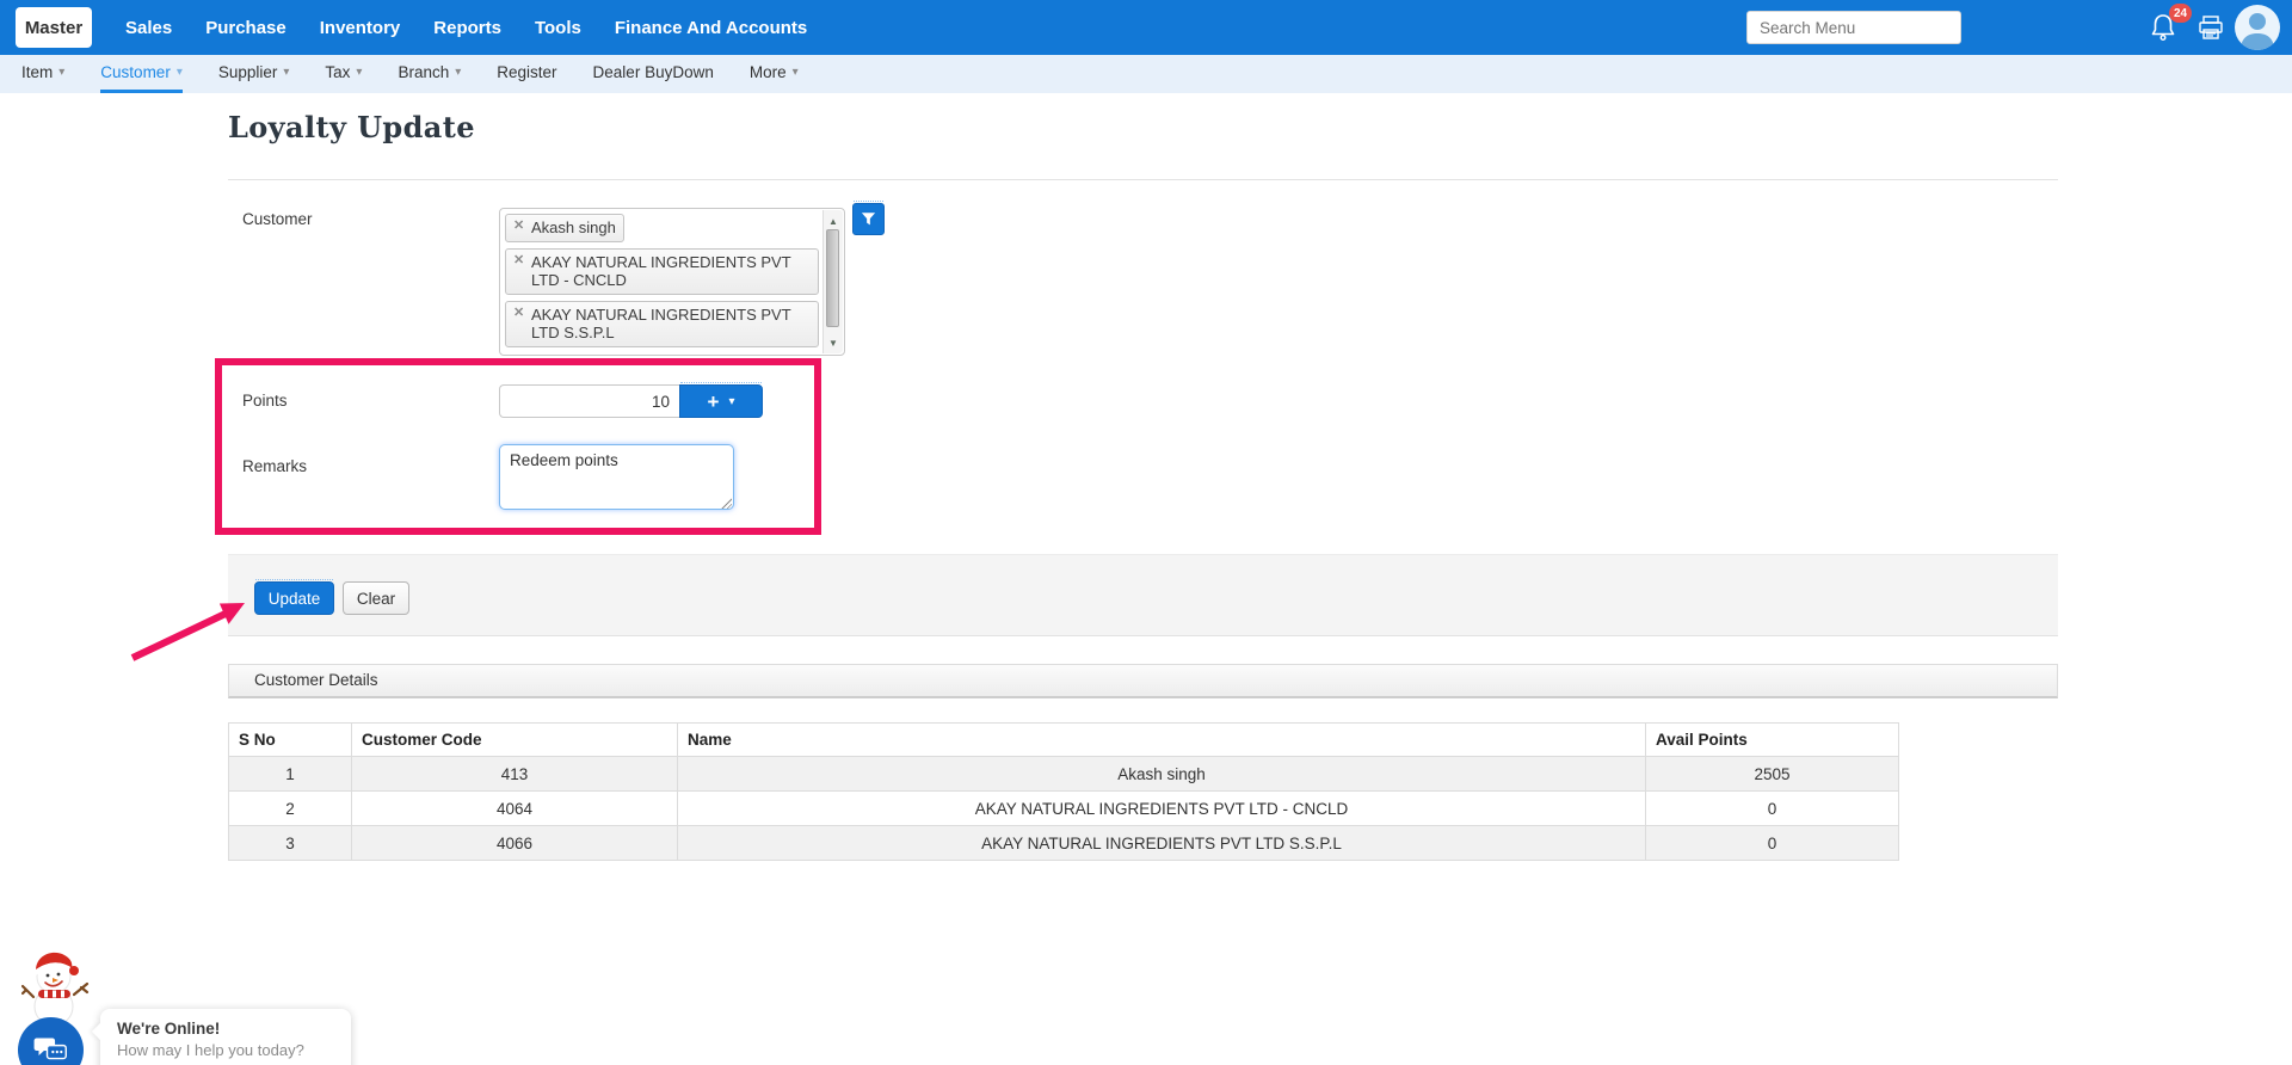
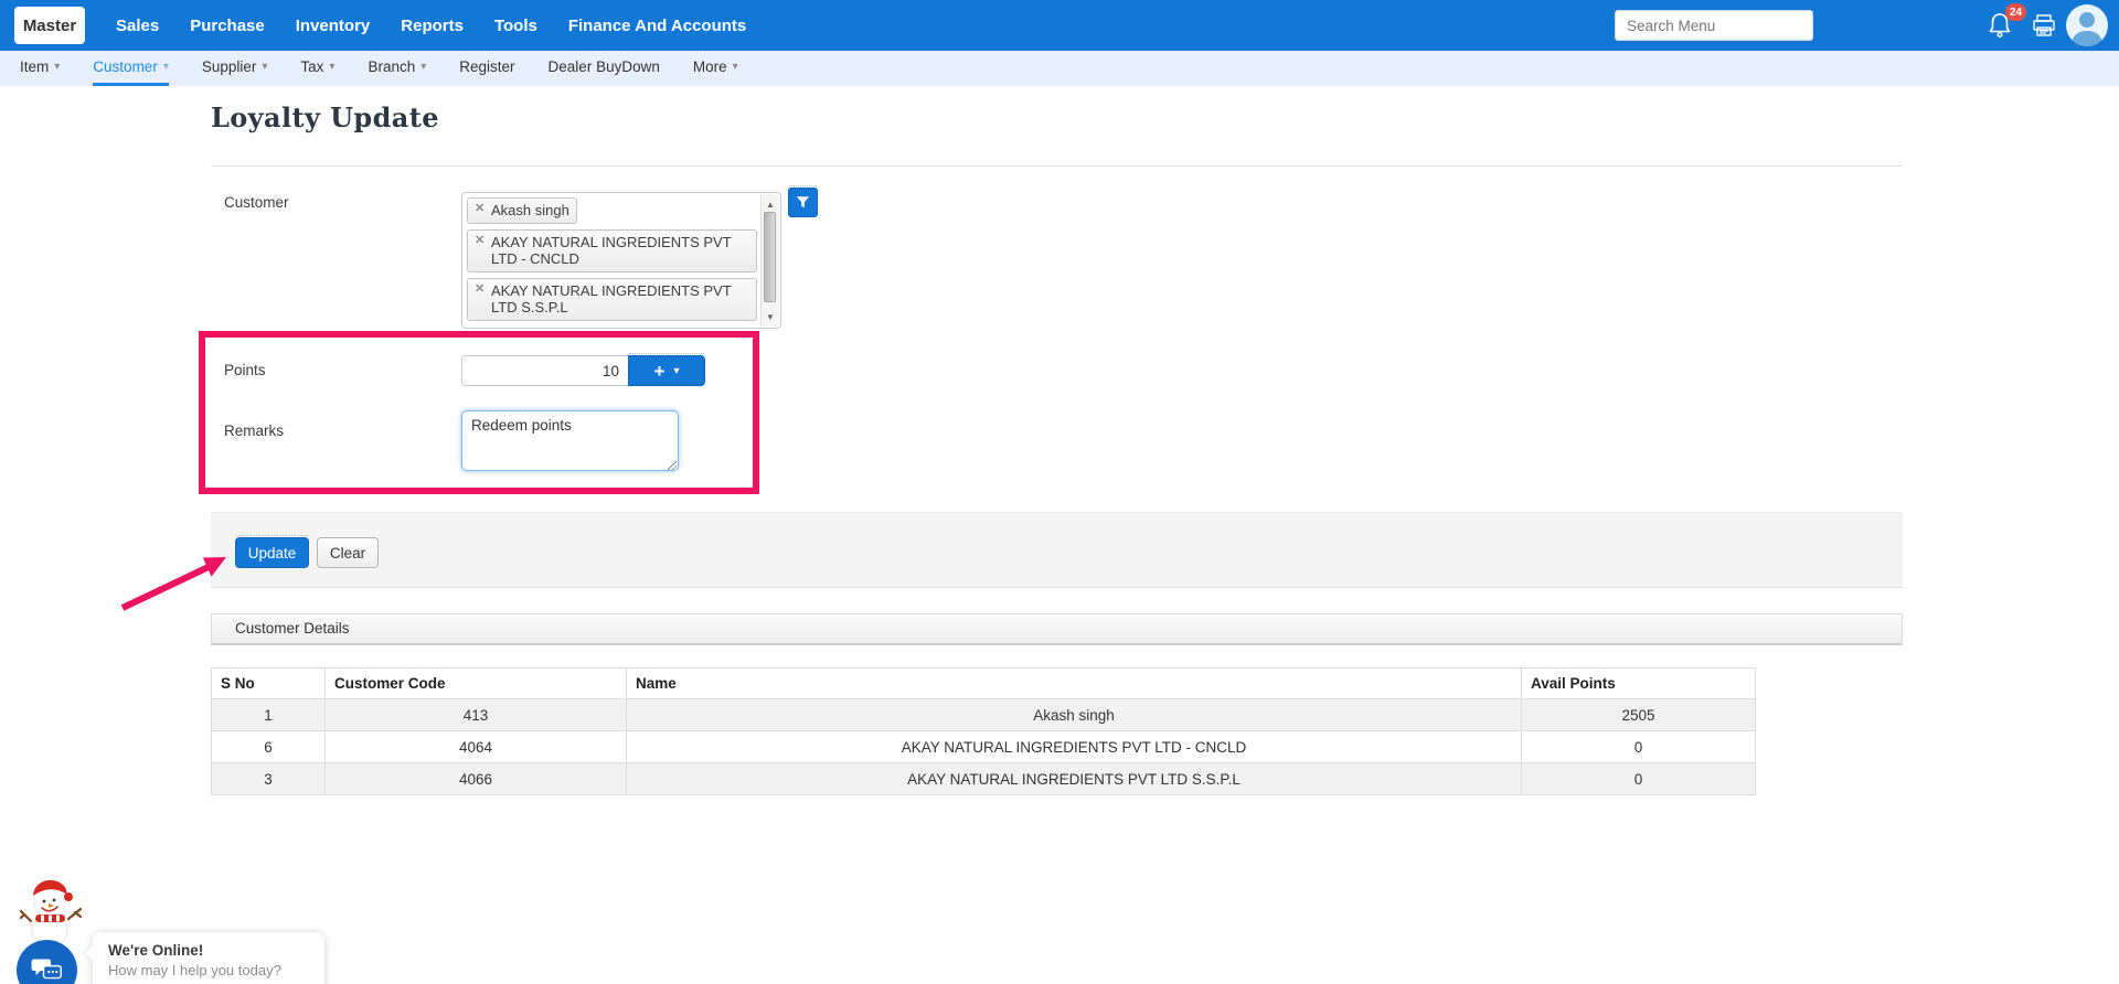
  Master
  Sales
  Purchase
  Inventory
  Reports
  Tools
  Finance And Accounts
  Search Menu
  24
  Item
  ▾
  Customer
  ▾
  Supplier
  ▾
  Tax
  ▾
  Branch
  ▾
  Register
  Dealer BuyDown
  More
  ▾
  Loyalty Update
  Customer
  ✕
  Akash singh
  ✕
  AKAY NATURAL INGREDIENTS PVT LTD - CNCLD
  ✕
  AKAY NATURAL INGREDIENTS PVT LTD S.S.P.L
  ▲
  ▼
  Points
  10
  +
  ▾
  Remarks
  Redeem points
  Update
  Clear
  Customer Details
  S No	Customer Code	Name	Avail Points
  1	413	Akash singh	2505
- 2	4064	AKAY NATURAL INGREDIENTS PVT LTD - CNCLD	0
+ 6	4064	AKAY NATURAL INGREDIENTS PVT LTD - CNCLD	0
  3	4066	AKAY NATURAL INGREDIENTS PVT LTD S.S.P.L	0
  We're Online!
  How may I help you today?
